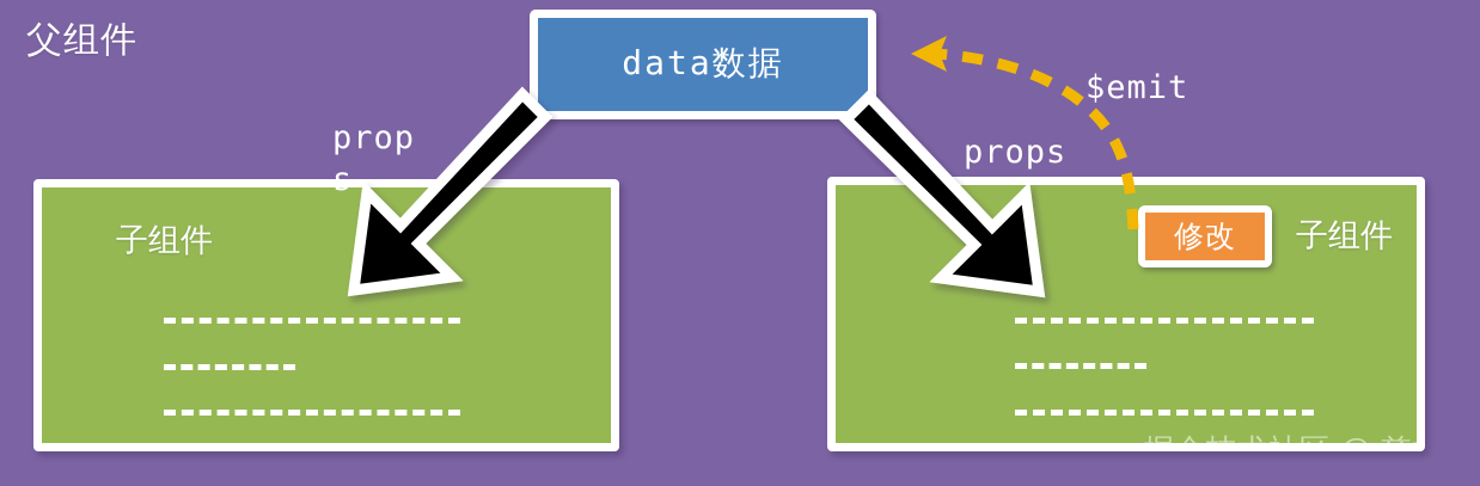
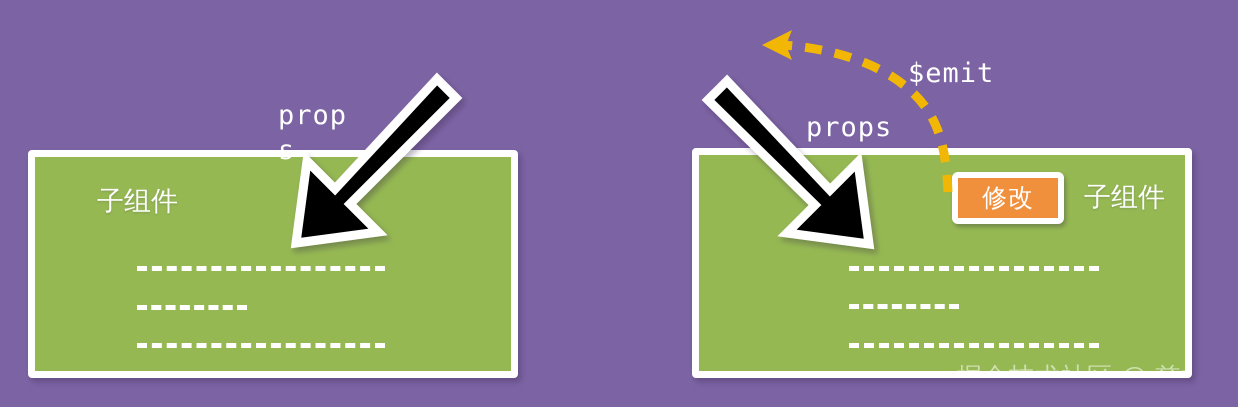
- 父组件
- data数据
  子组件
  子组件
  修改
  props
  props
  $emit
